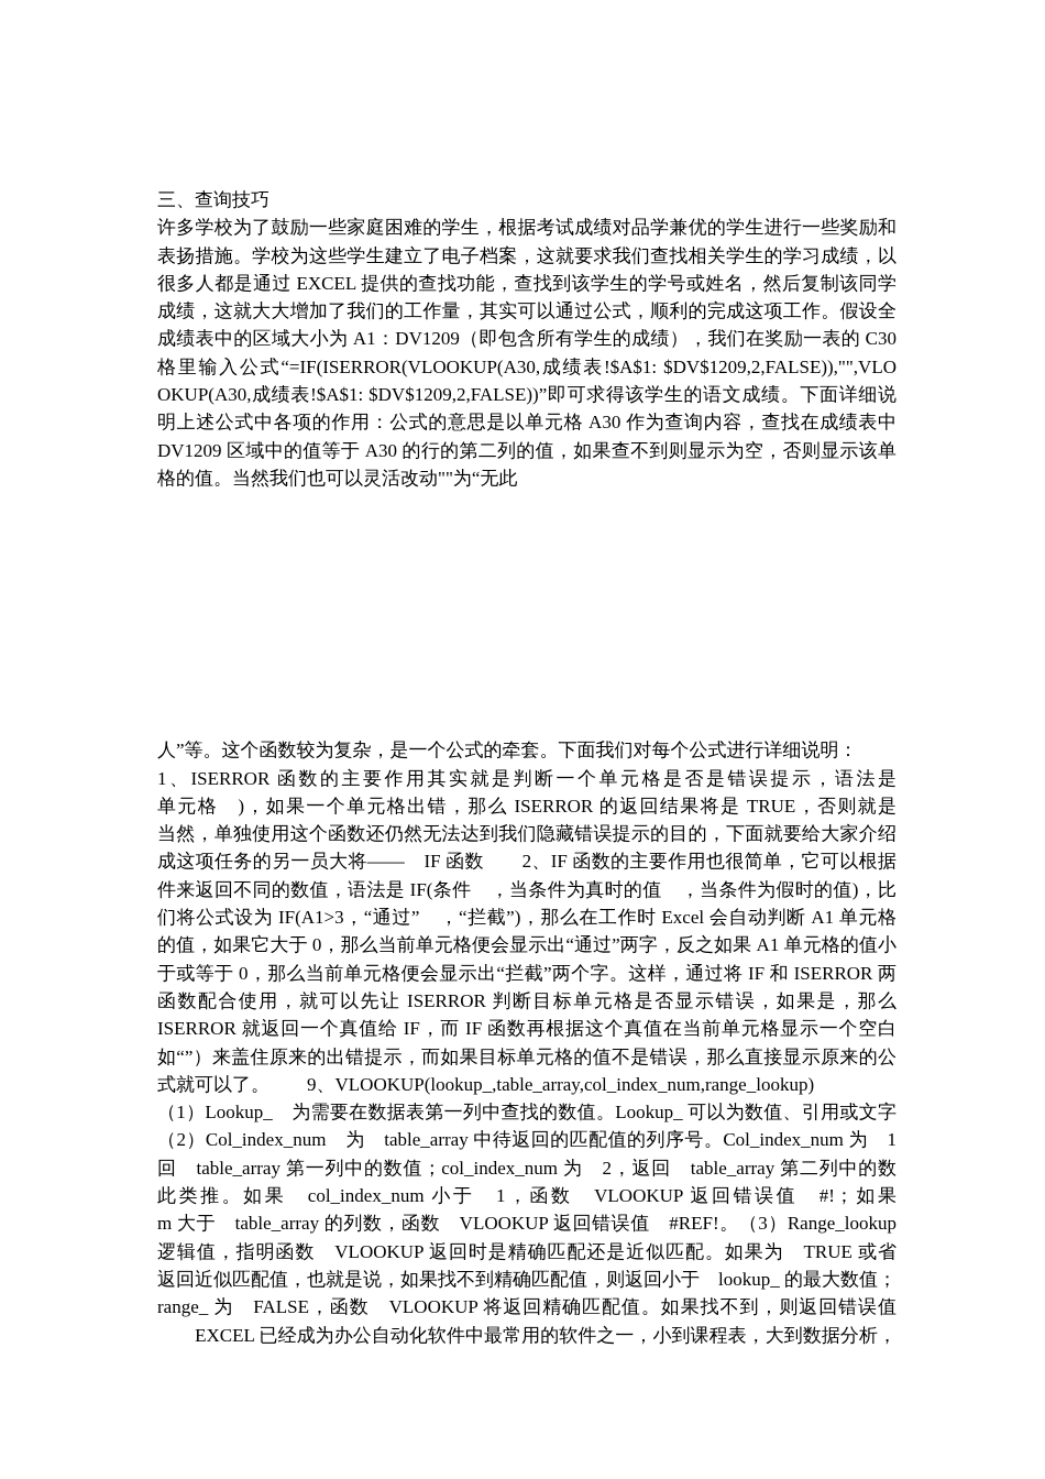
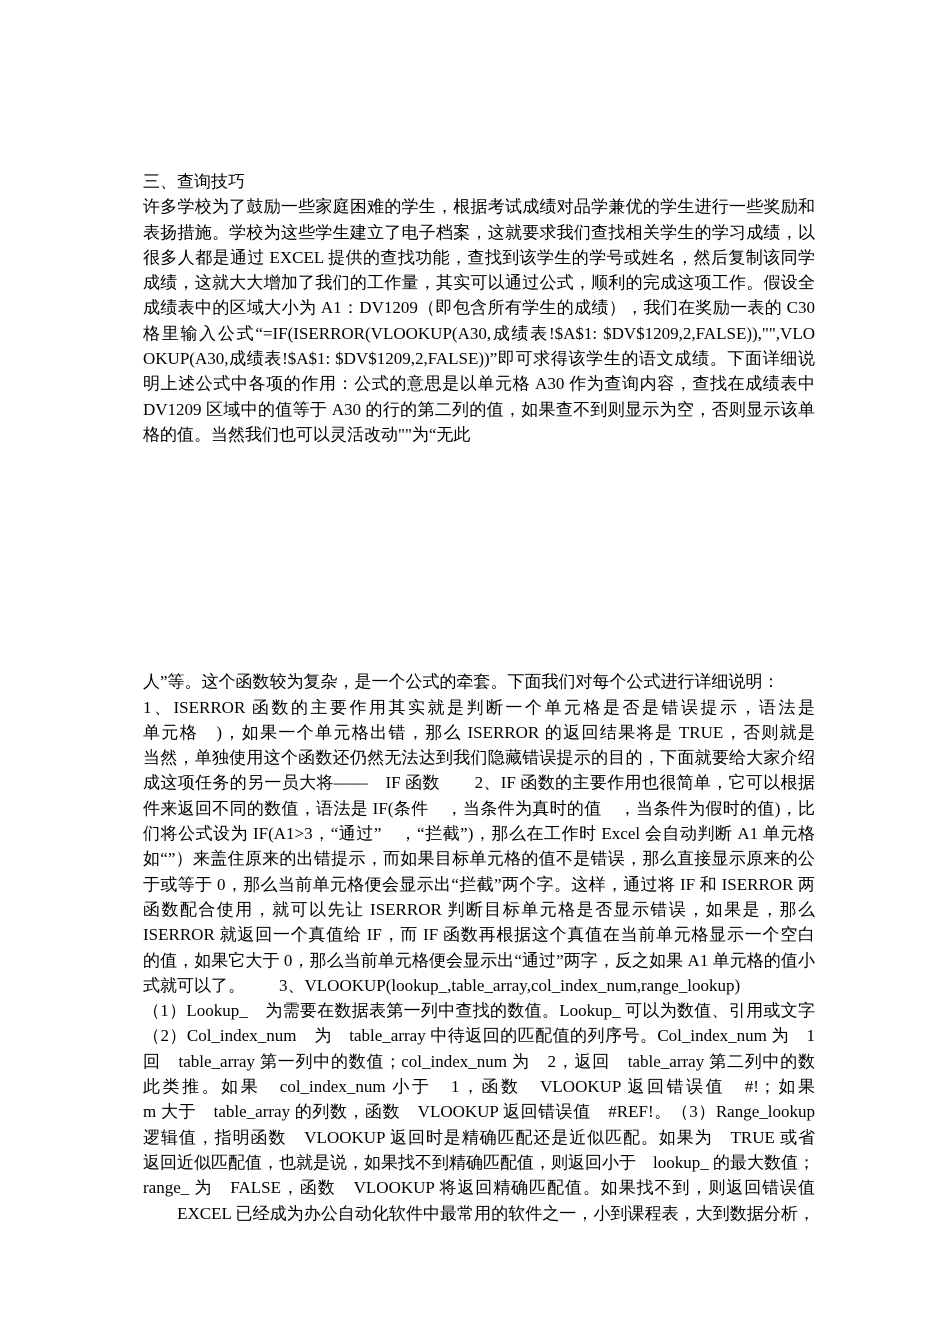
  三、查询技巧
  许多学校为了鼓励一些家庭困难的学生，根据考试成绩对品学兼优的学生进行一些奖励和
  表扬措施。学校为这些学生建立了电子档案，这就要求我们查找相关学生的学习成绩，以
  很多人都是通过 EXCEL 提供的查找功能，查找到该学生的学号或姓名，然后复制该同学
  成绩，这就大大增加了我们的工作量，其实可以通过公式，顺利的完成这项工作。假设全
  成绩表中的区域大小为 A1：DV1209（即包含所有学生的成绩），我们在奖励一表的 C30
  格里输入公式“=IF(ISERROR(VLOOKUP(A30,成绩表!$A$1: $DV$1209,2,FALSE)),"",VLO
  OKUP(A30,成绩表!$A$1: $DV$1209,2,FALSE))”即可求得该学生的语文成绩。下面详细说
  明上述公式中各项的作用：公式的意思是以单元格 A30 作为查询内容，查找在成绩表中
  DV1209 区域中的值等于 A30 的行的第二列的值，如果查不到则显示为空，否则显示该单
  格的值。当然我们也可以灵活改动""为“无此
  人”等。这个函数较为复杂，是一个公式的牵套。下面我们对每个公式进行详细说明：
  1、ISERROR 函数的主要作用其实就是判断一个单元格是否是错误提示，语法是
  单元格 )，如果一个单元格出错，那么 ISERROR 的返回结果将是 TRUE，否则就是
  当然，单独使用这个函数还仍然无法达到我们隐藏错误提示的目的，下面就要给大家介绍
  成这项任务的另一员大将—— IF 函数 2、IF 函数的主要作用也很简单，它可以根据
  件来返回不同的数值，语法是 IF(条件 ，当条件为真时的值 ，当条件为假时的值)，比
  们将公式设为 IF(A1>3，“通过” ，“拦截”)，那么在工作时 Excel 会自动判断 A1 单元格
- 的值，如果它大于 0，那么当前单元格便会显示出“通过”两字，反之如果 A1 单元格的值小
+ 如“”）来盖住原来的出错提示，而如果目标单元格的值不是错误，那么直接显示原来的公
  于或等于 0，那么当前单元格便会显示出“拦截”两个字。这样，通过将 IF 和 ISERROR 两
  函数配合使用，就可以先让 ISERROR 判断目标单元格是否显示错误，如果是，那么
  ISERROR 就返回一个真值给 IF，而 IF 函数再根据这个真值在当前单元格显示一个空白
- 如“”）来盖住原来的出错提示，而如果目标单元格的值不是错误，那么直接显示原来的公
+ 的值，如果它大于 0，那么当前单元格便会显示出“通过”两字，反之如果 A1 单元格的值小
- 式就可以了。 9、VLOOKUP(lookup_,table_array,col_index_num,range_lookup)
+ 式就可以了。 3、VLOOKUP(lookup_,table_array,col_index_num,range_lookup)
  （1）Lookup_ 为需要在数据表第一列中查找的数值。Lookup_ 可以为数值、引用或文字
  （2）Col_index_num 为 table_array 中待返回的匹配值的列序号。Col_index_num 为 1
  回 table_array 第一列中的数值；col_index_num 为 2，返回 table_array 第二列中的数
  此类推。如果 col_index_num 小于 1，函数 VLOOKUP 返回错误值 #!；如果
  m 大于 table_array 的列数，函数 VLOOKUP 返回错误值 #REF!。（3）Range_lookup
  逻辑值，指明函数 VLOOKUP 返回时是精确匹配还是近似匹配。如果为 TRUE 或省
  返回近似匹配值，也就是说，如果找不到精确匹配值，则返回小于 lookup_ 的最大数值；
  range_ 为 FALSE，函数 VLOOKUP 将返回精确匹配值。如果找不到，则返回错误值
  EXCEL 已经成为办公自动化软件中最常用的软件之一，小到课程表，大到数据分析，
